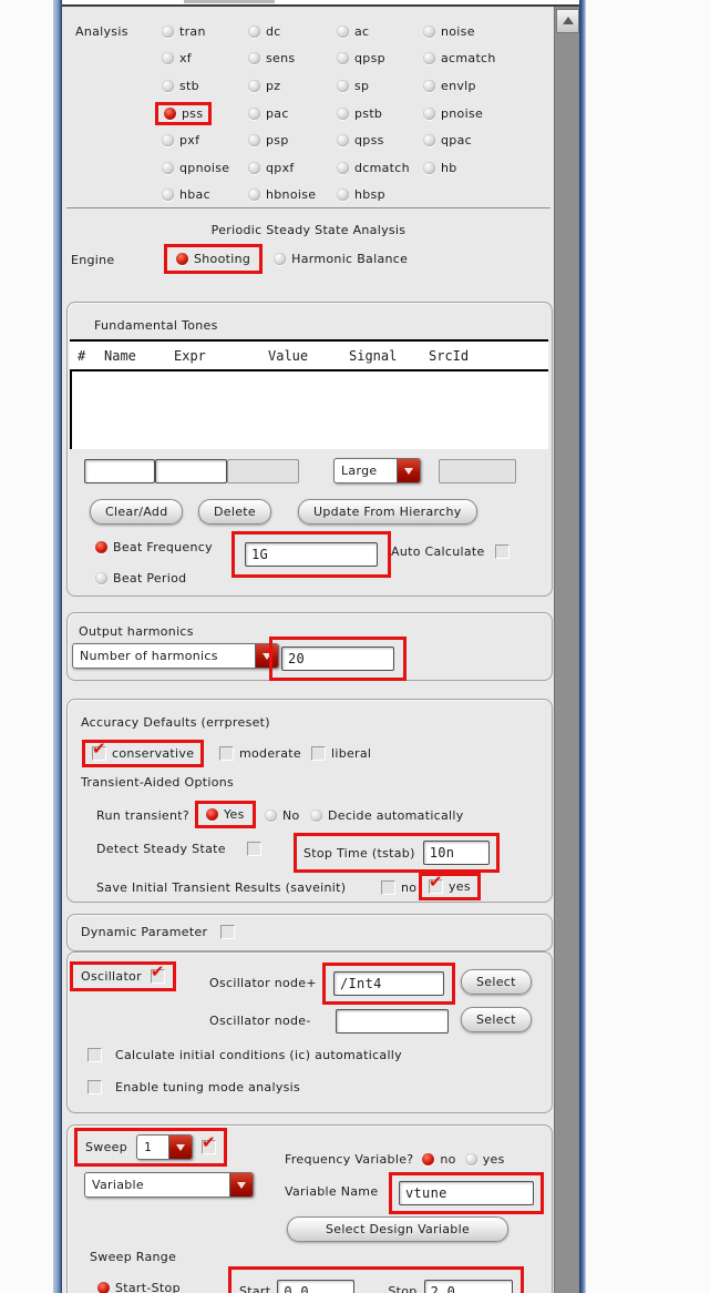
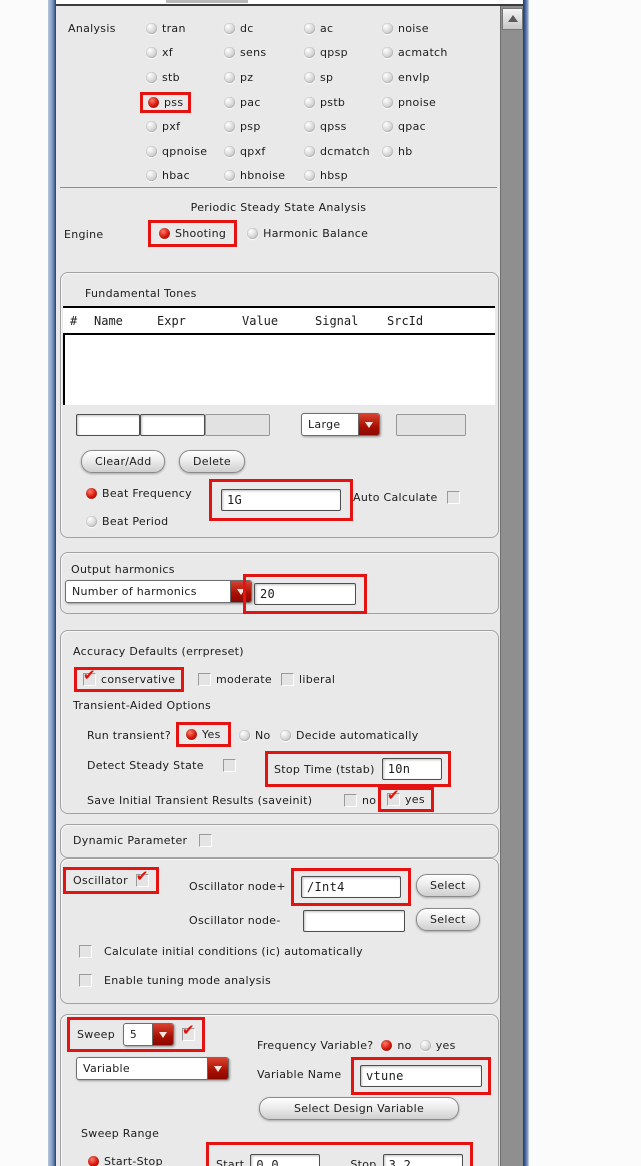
  Analysis
  tran
  dc
  ac
  noise
  xf
  sens
  qpsp
  acmatch
  stb
  pz
  sp
  envlp
  pss
  pac
  pstb
  pnoise
  pxf
  psp
  qpss
  qpac
  qpnoise
  qpxf
  dcmatch
  hb
  hbac
  hbnoise
  hbsp
  Periodic Steady State Analysis
  Engine
  Shooting
  Harmonic Balance
  Fundamental Tones
  #
  Name
  Expr
  Value
  Signal
  SrcId
  Large
  Clear/Add
  Delete
- Update From Hierarchy
  Beat Frequency
  Beat Period
  1G
  Auto Calculate
  Output harmonics
  Number of harmonics
  20
  Accuracy Defaults (errpreset)
  conservative
  moderate
  liberal
  Transient-Aided Options
  Run transient?
  Yes
  No
  Decide automatically
  Detect Steady State
  Stop Time (tstab)
  10n
  Save Initial Transient Results (saveinit)
  no
  yes
  Dynamic Parameter
  Oscillator
  Oscillator node+
  /Int4
  Select
  Oscillator node-
  Select
  Calculate initial conditions (ic) automatically
  Enable tuning mode analysis
  Sweep
- 1
+ 5
  Variable
  Frequency Variable?
  no
  yes
  Variable Name
  vtune
  Select Design Variable
  Sweep Range
  Start-Stop
  Start
  0.0
  Stop
- 2.0
+ 3.2
